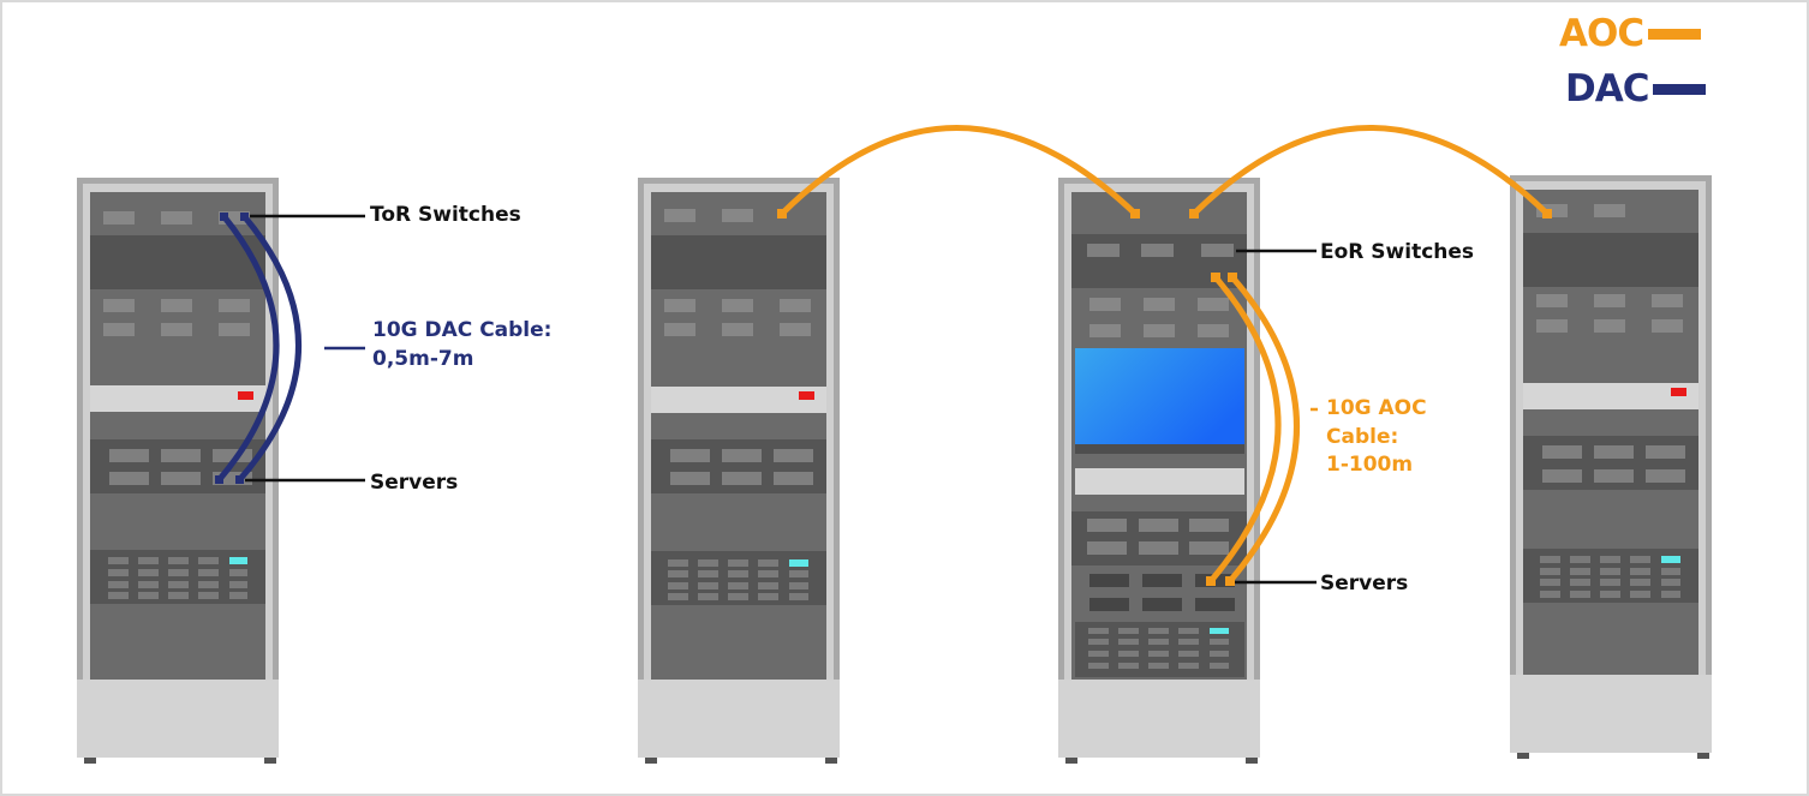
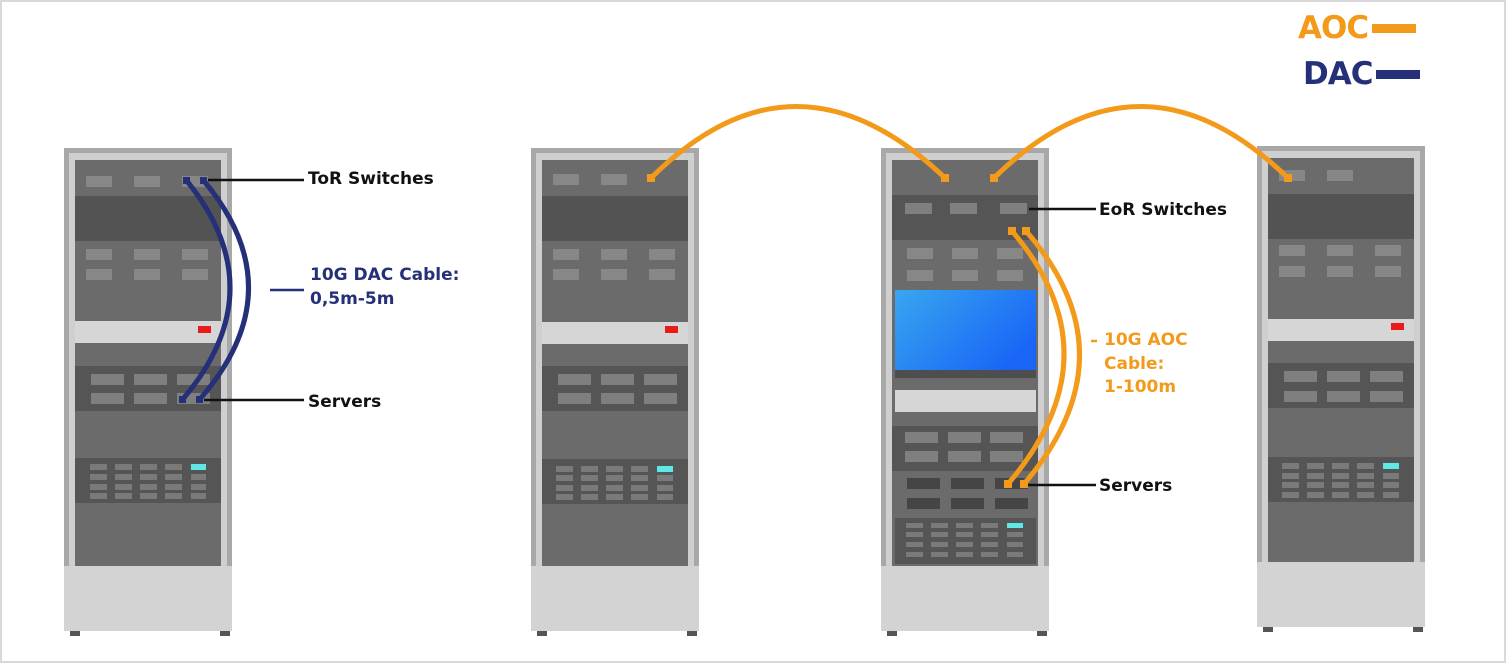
  ToR Switches
  10G DAC Cable:
- 0,5m-7m
+ 0,5m-5m
  Servers
  EoR Switches
  10G AOC
  Cable:
  1-100m
  Servers
  AOC
  DAC
